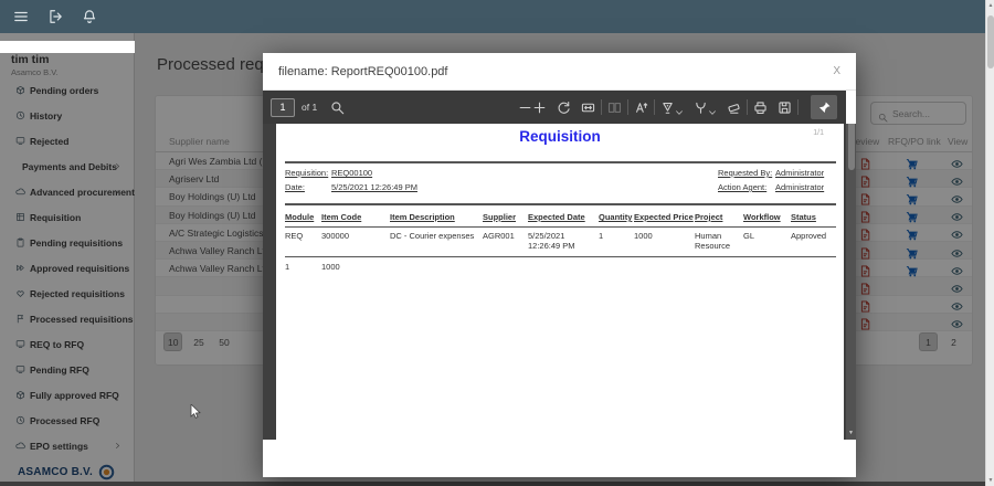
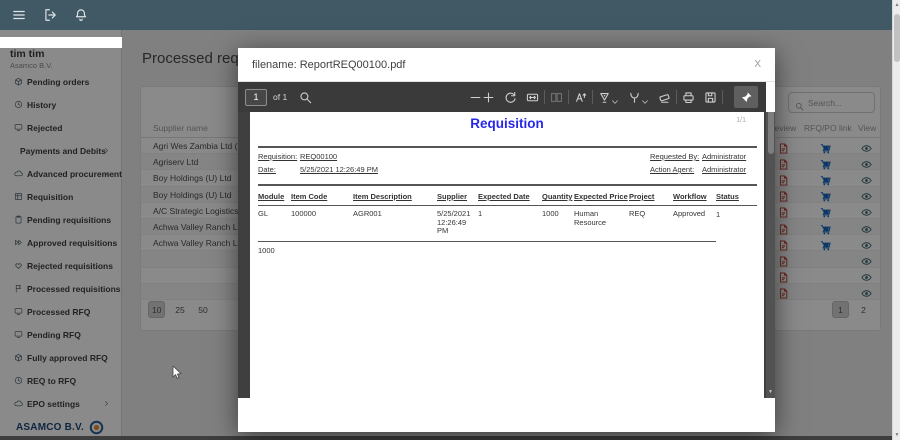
  tim tim
  Asamco B.V.
  Pending orders
  History
  Rejected
  Payments and Debits
  Advanced procureent
  Requisition
  Pending requisitions
  Approved requisitions
  Rejected requisitions
  Processed requisitions
- REQ to RFQ
+ Processed RFQ
  Pending RFQ
  Fully approved RFQ
- Processed RFQ
+ REQ to RFQ
  EPO settings
  ASAMCO B.V.
  Search...
  Supplier name
  eview
  RFQ/PO link
  View
  Agri Wes Zambia Ltd (
  Agriserv Ltd
  Boy Holdings (U) Ltd
  Boy Holdings (U) Ltd
  A/C Strategic Logistics
  Achwa Valley Ranch L
  Achwa Valley Ranch L
  10
  25
  50
  1
  2
  filename: ReportREQ00100.pdf
  X
  1
  of 1
  Requisition
  Requisition:
  REQ00100
  Date:
  5/25/2021 12:26:49 PM
  Requested By:
  Administrator
  Action Agent:
  Administrator
  Module
  Item Code
  Item Description
  Supplier
  Expected Date
  Quantity
  Expected Price
  Project
  Workflow
  Status
- REQ
+ GL
- 300000
+ 100000
- DC - Courier expenses
  AGR001
  5/25/2021 12:26:49 PM
  1
  1000
  Human Resource
- GL
+ REQ
  Approved
  1
  1000
